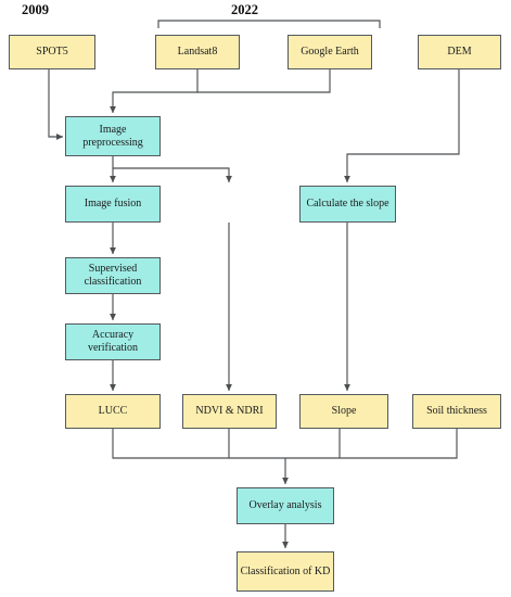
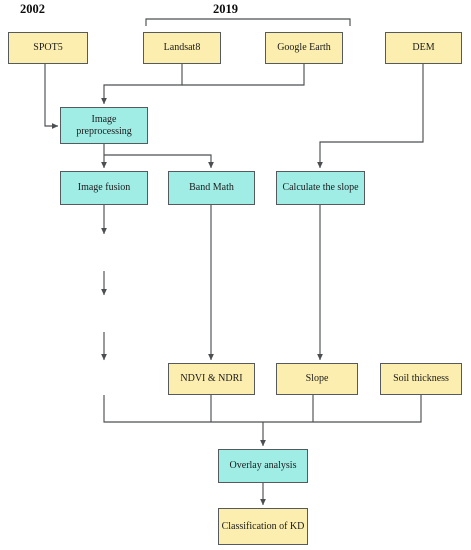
- 2009
+ 2002
- 2022
+ 2019
  SPOT5
  Landsat8
  Google Earth
  DEM
  Image preprocessing
  Image fusion
+ Band Math
  Calculate the slope
- Supervised classification
- Accuracy verification
- LUCC
  NDVI & NDRI
  Slope
  Soil thickness
  Overlay analysis
  Classification of KD
